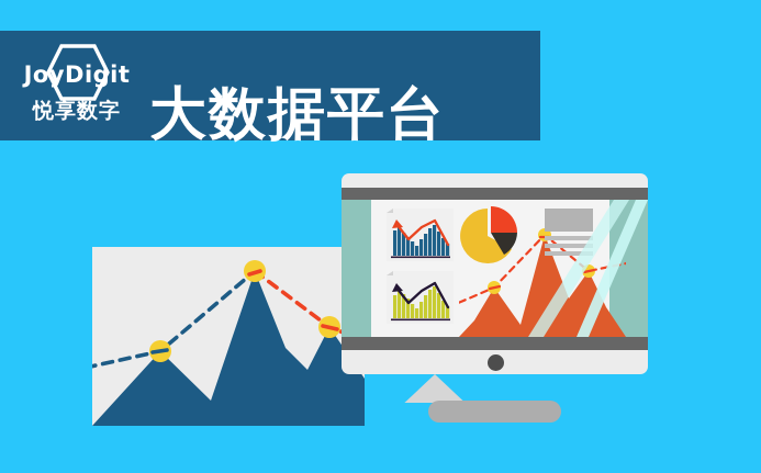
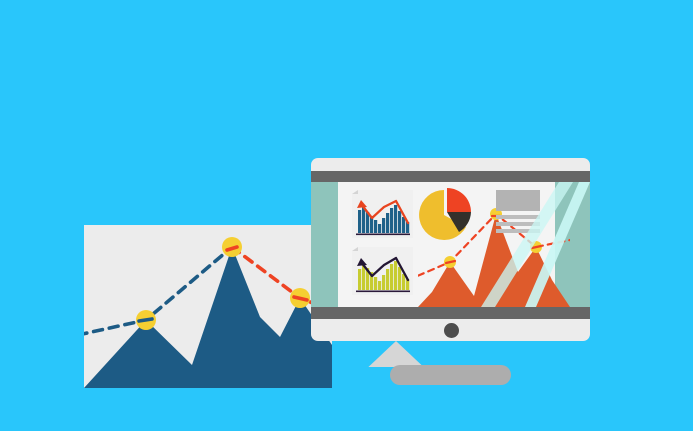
- JoyDigit
- 悦享数字
- 大数据平台
